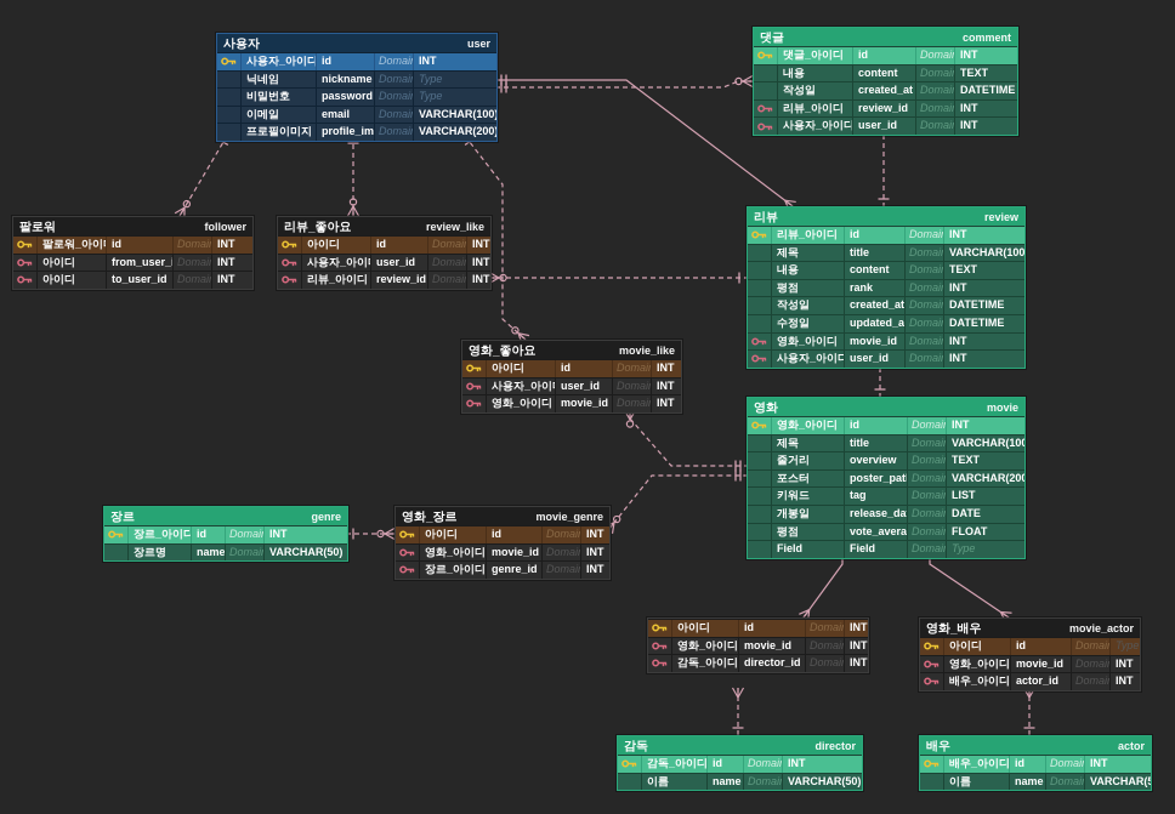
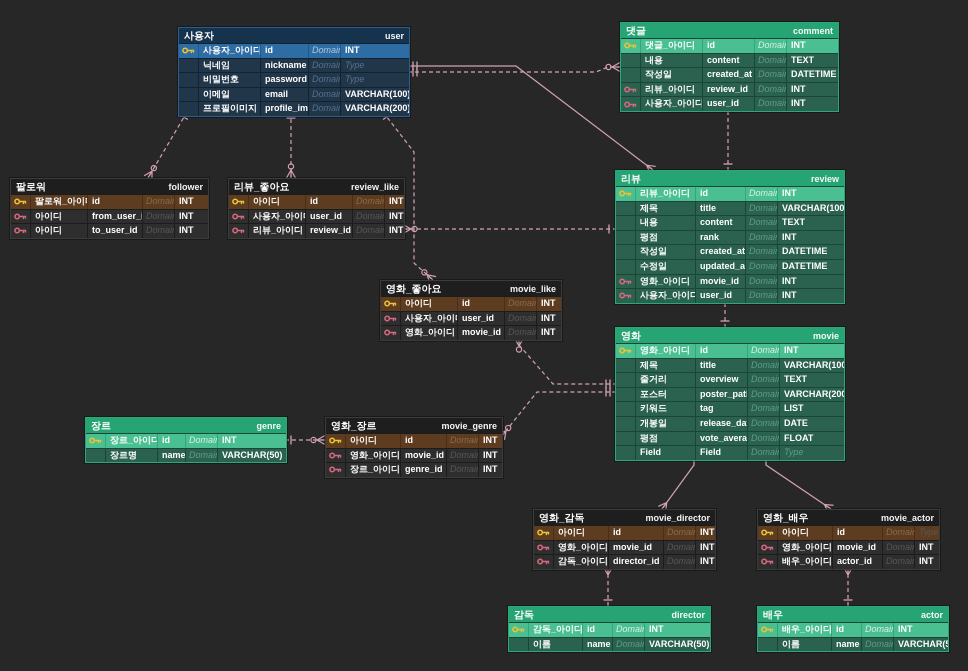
  사용자
  user
  사용자_아이디
  id
  Domain
  INT
  닉네임
  nickname
  Domain
  Type
  비밀번호
  password
  Domain
  Type
  이메일
  email
  Domain
  VARCHAR(100)
  프로필이미지
  profile_im
  Domain
  VARCHAR(200)
  댓글
  comment
  댓글_아이디
  id
  Domain
  INT
  내용
  content
  Domain
  TEXT
  작성일
  created_at
  Domain
  DATETIME
  리뷰_아이디
  review_id
  Domain
  INT
  사용자_아이디
  user_id
  Domain
  INT
  팔로워
  follower
  팔로워_아이
  id
  Domain
  INT
  아이디
  from_user_i
  Domain
  INT
  아이디
  to_user_id
  Domain
  INT
  리뷰_좋아요
  review_like
  아이디
  id
  Domain
  INT
  사용자_아이
  user_id
  Domain
  INT
  리뷰_아이디
  review_id
  Domain
  INT
  리뷰
  review
  리뷰_아이디
  id
  Domain
  INT
  제목
  title
  Domain
  VARCHAR(100
  내용
  content
  Domain
  TEXT
  평점
  rank
  Domain
  INT
  작성일
  created_at
  Domain
  DATETIME
  수정일
  updated_a
  Domain
  DATETIME
  영화_아이디
  movie_id
  Domain
  INT
  사용자_아이디
  user_id
  Domain
  INT
  영화_좋아요
  movie_like
  아이디
  id
  Domain
  INT
  사용자_아이
  user_id
  Domain
  INT
  영화_아이디
  movie_id
  Domain
  INT
  영화
  movie
  영화_아이디
  id
  Domain
  INT
  제목
  title
  Domain
  VARCHAR(100
  줄거리
  overview
  Domain
  TEXT
  포스터
  poster_pat
  Domain
  VARCHAR(200
  키워드
  tag
  Domain
  LIST
  개봉일
  release_da
  Domain
  DATE
  평점
  vote_avera
  Domain
  FLOAT
  Field
  Field
  Domain
  Type
  장르
  genre
  장르_아이디
  id
  Domain
  INT
  장르명
  name
  Domain
  VARCHAR(50)
  영화_장르
  movie_genre
  아이디
  id
  Domain
  INT
  영화_아이디
  movie_id
  Domain
  INT
  장르_아이디
  genre_id
  Domain
  INT
+ 영화_감독
+ movie_director
  아이디
  id
  Domain
  INT
  영화_아이디
  movie_id
  Domain
  INT
  감독_아이디
  director_id
  Domain
  INT
  영화_배우
  movie_actor
  아이디
  id
  Domain
  Type
  영화_아이디
  movie_id
  Domain
  INT
  배우_아이디
  actor_id
  Domain
  INT
  감독
  director
  감독_아이디
  id
  Domain
  INT
  이름
  name
  Domain
  VARCHAR(50)
  배우
  actor
  배우_아이디
  id
  Domain
  INT
  이름
  name
  Domain
  VARCHAR(5
